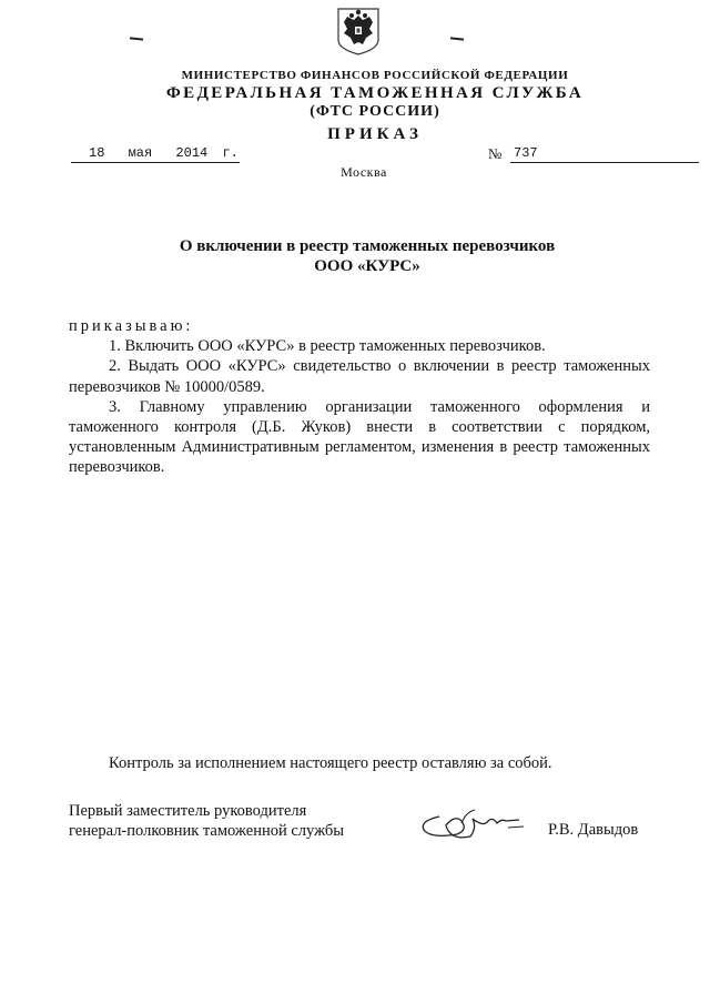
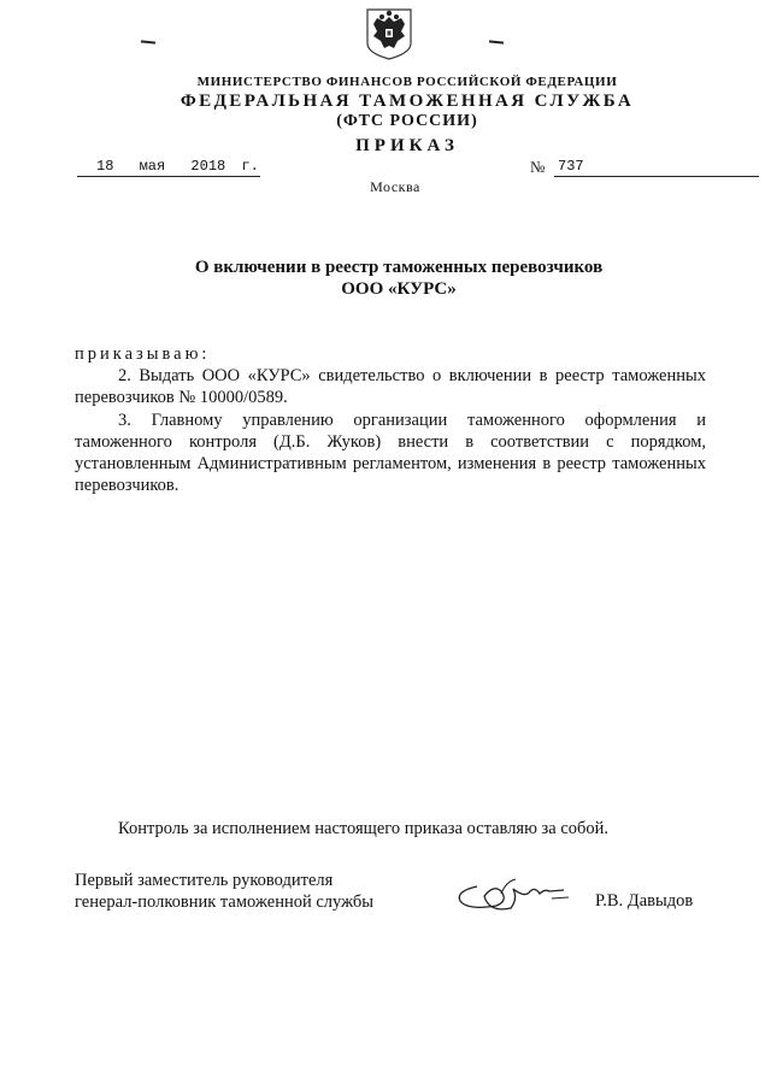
  МИНИСТЕРСТВО ФИНАНСОВ РОССИЙСКОЙ ФЕДЕРАЦИИ
  ФЕДЕРАЛЬНАЯ ТАМОЖЕННАЯ СЛУЖБА
  (ФТС РОССИИ)
  ПРИКАЗ
- 18 мая 2014 г.
+ 18 мая 2018 г.
  №
  737
  Москва
  О включении в реестр таможенных перевозчиков
  ООО «КУРС»
  приказываю:
- 1. Включить ООО «КУРС» в реестр таможенных перевозчиков.
  2. Выдать ООО «КУРС» свидетельство о включении в реестр таможенных перевозчиков № 10000/0589.
  3. Главному управлению организации таможенного оформления и таможенного контроля (Д.Б. Жуков) внести в соответствии с порядком, установленным Административным регламентом, изменения в реестр таможенных перевозчиков.
- Контроль за исполнением настоящего реестр оставляю за собой.
+ Контроль за исполнением настоящего приказа оставляю за собой.
  Первый заместитель руководителя
  генерал-полковник таможенной службы
  Р.В. Давыдов
